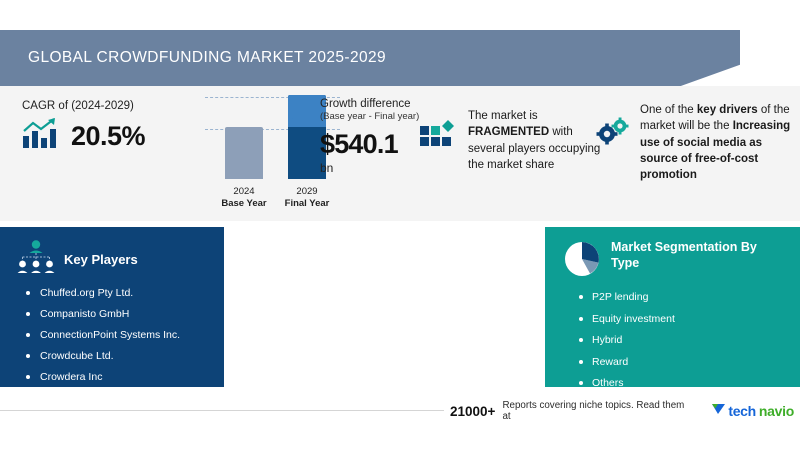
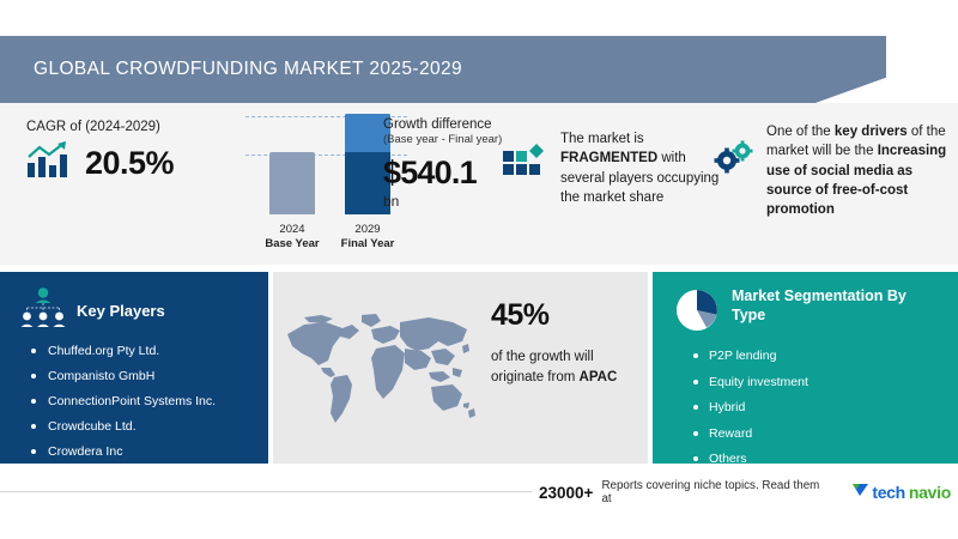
  GLOBAL CROWDFUNDING MARKET 2025-2029
  CAGR of (2024-2029)
  20.5%
  2024
  Base Year
  2029
  Final Year
  Growth difference
  (Base year - Final year)
  $540.1
  bn
  The market is FRAGMENTED with several players occupying the market share
  One of the key drivers of the market will be the Increasing use of social media as source of free-of-cost promotion
  Key Players
  Chuffed.org Pty Ltd.
  Companisto GmbH
  ConnectionPoint Systems Inc.
  Crowdcube Ltd.
  Crowdera Inc
+ 45%
+ of the growth will originate from APAC
  Market Segmentation By Type
  P2P lending
  Equity investment
  Hybrid
  Reward
  Others
- 21000+
+ 23000+
  Reports covering niche topics. Read them at
  tech
  navio
